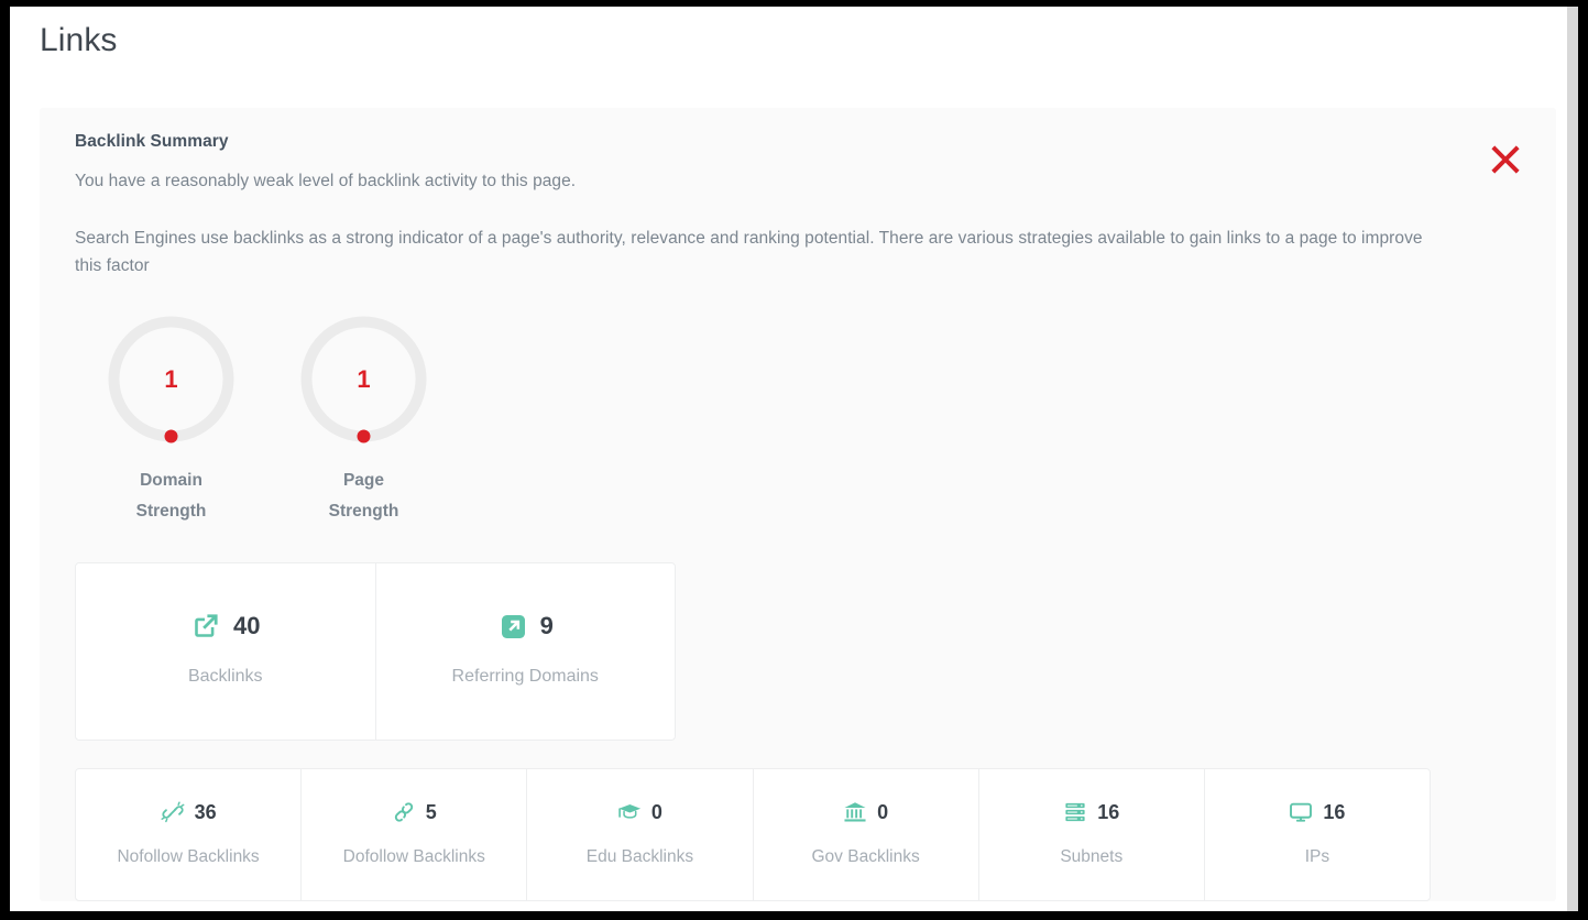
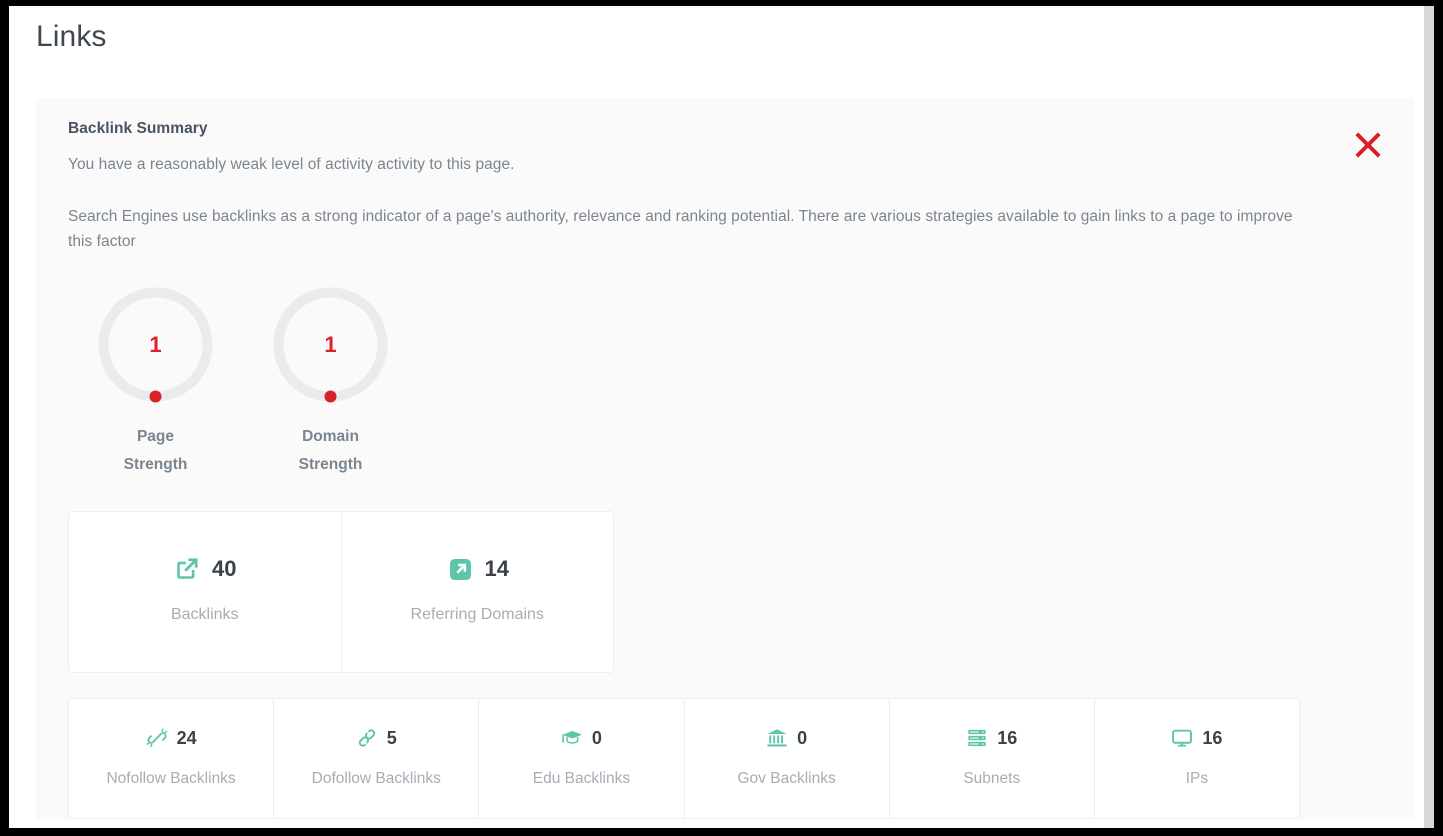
  Links
  Backlink Summary
- You have a reasonably weak level of backlink activity to this page.
+ You have a reasonably weak level of activity activity to this page.
  Search Engines use backlinks as a strong indicator of a page's authority, relevance and ranking potential. There are various strategies available to gain links to a page to improve this factor
  1
- Domain
+ Page
  Strength
  1
- Page
+ Domain
  Strength
  40
  Backlinks
- 9
+ 14
  Referring Domains
- 36
+ 24
  Nofollow Backlinks
  5
  Dofollow Backlinks
  0
  Edu Backlinks
  0
  Gov Backlinks
  16
  Subnets
  16
  IPs
